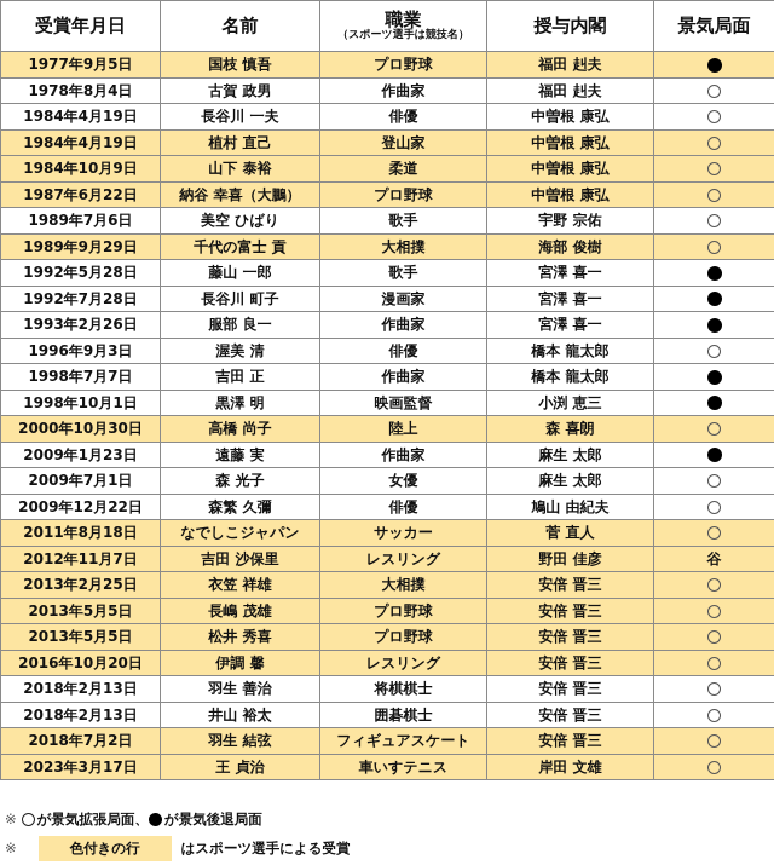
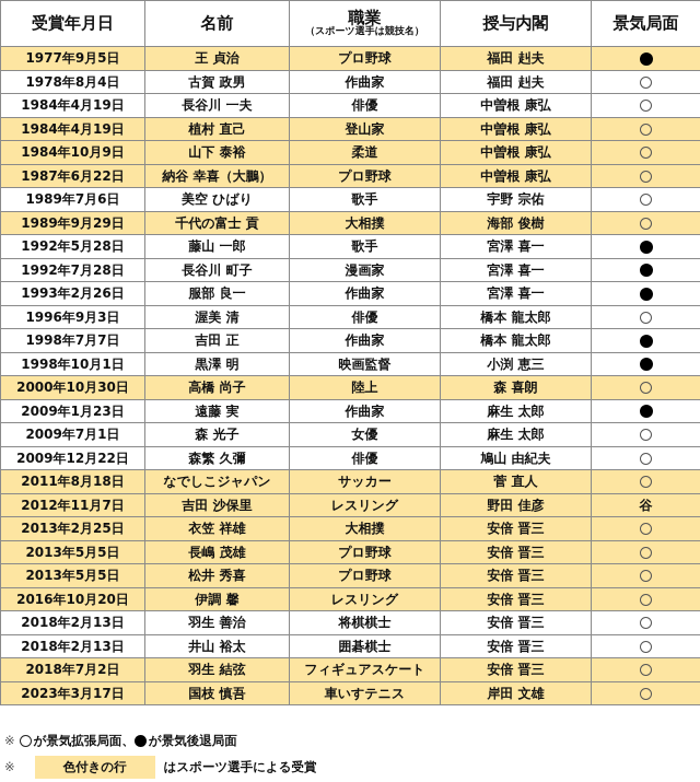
  受賞年月日	名前	職業 （スポーツ選手は競技名）	授与内閣	景気局面
- 1977年9月5日	国枝 慎吾	プロ野球	福田 赳夫
+ 1977年9月5日	王 貞治	プロ野球	福田 赳夫
  1978年8月4日	古賀 政男	作曲家	福田 赳夫
  1984年4月19日	長谷川 一夫	俳優	中曽根 康弘
  1984年4月19日	植村 直己	登山家	中曽根 康弘
  1984年10月9日	山下 泰裕	柔道	中曽根 康弘
  1987年6月22日	納谷 幸喜（大鵬）	プロ野球	中曽根 康弘
  1989年7月6日	美空 ひばり	歌手	宇野 宗佑
  1989年9月29日	千代の富士 貢	大相撲	海部 俊樹
  1992年5月28日	藤山 一郎	歌手	宮澤 喜一
  1992年7月28日	長谷川 町子	漫画家	宮澤 喜一
  1993年2月26日	服部 良一	作曲家	宮澤 喜一
  1996年9月3日	渥美 清	俳優	橋本 龍太郎
  1998年7月7日	吉田 正	作曲家	橋本 龍太郎
  1998年10月1日	黒澤 明	映画監督	小渕 恵三
  2000年10月30日	高橋 尚子	陸上	森 喜朗
  2009年1月23日	遠藤 実	作曲家	麻生 太郎
  2009年7月1日	森 光子	女優	麻生 太郎
  2009年12月22日	森繁 久彌	俳優	鳩山 由紀夫
  2011年8月18日	なでしこジャパン	サッカー	菅 直人
  2012年11月7日	吉田 沙保里	レスリング	野田 佳彦	谷
  2013年2月25日	衣笠 祥雄	大相撲	安倍 晋三
  2013年5月5日	長嶋 茂雄	プロ野球	安倍 晋三
  2013年5月5日	松井 秀喜	プロ野球	安倍 晋三
  2016年10月20日	伊調 馨	レスリング	安倍 晋三
  2018年2月13日	羽生 善治	将棋棋士	安倍 晋三
  2018年2月13日	井山 裕太	囲碁棋士	安倍 晋三
  2018年7月2日	羽生 結弦	フィギュアスケート	安倍 晋三
- 2023年3月17日	王 貞治	車いすテニス	岸田 文雄
+ 2023年3月17日	国枝 慎吾	車いすテニス	岸田 文雄
  ※
  が景気拡張局面、
  が景気後退局面
  ※
  色付きの行
  はスポーツ選手による受賞
